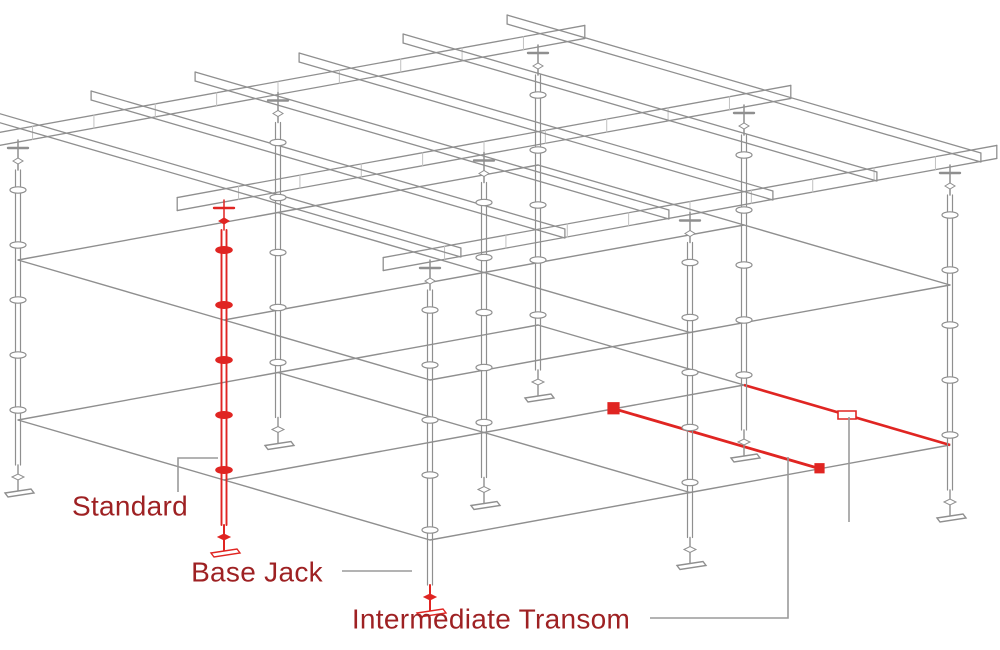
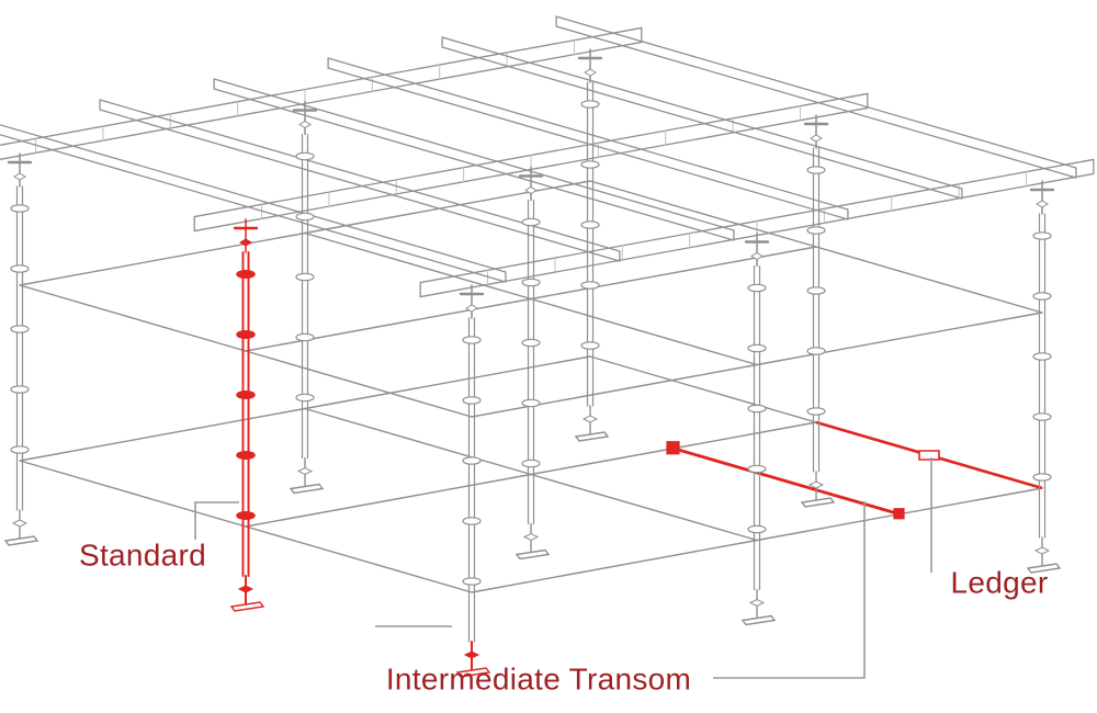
  Standard
- Base Jack
  Intermediate Transom
+ Ledger
